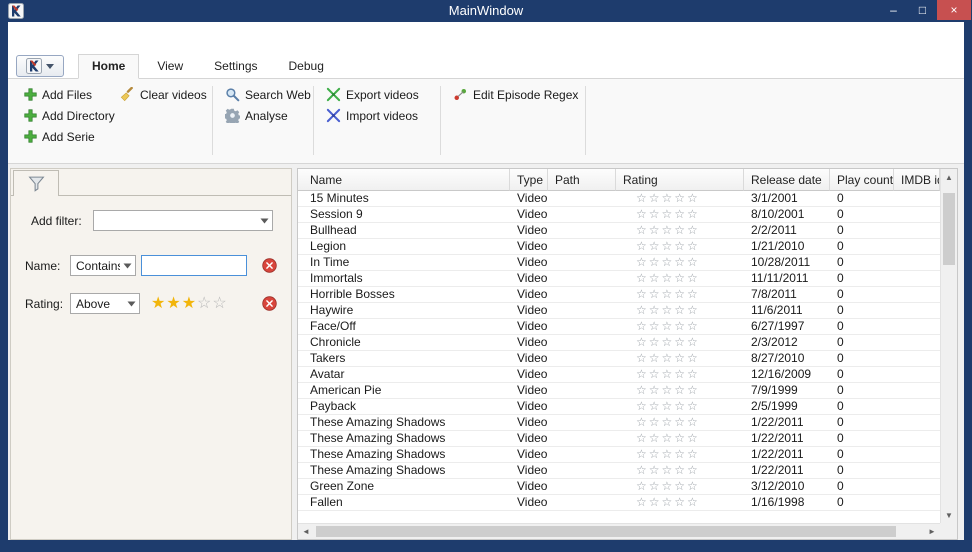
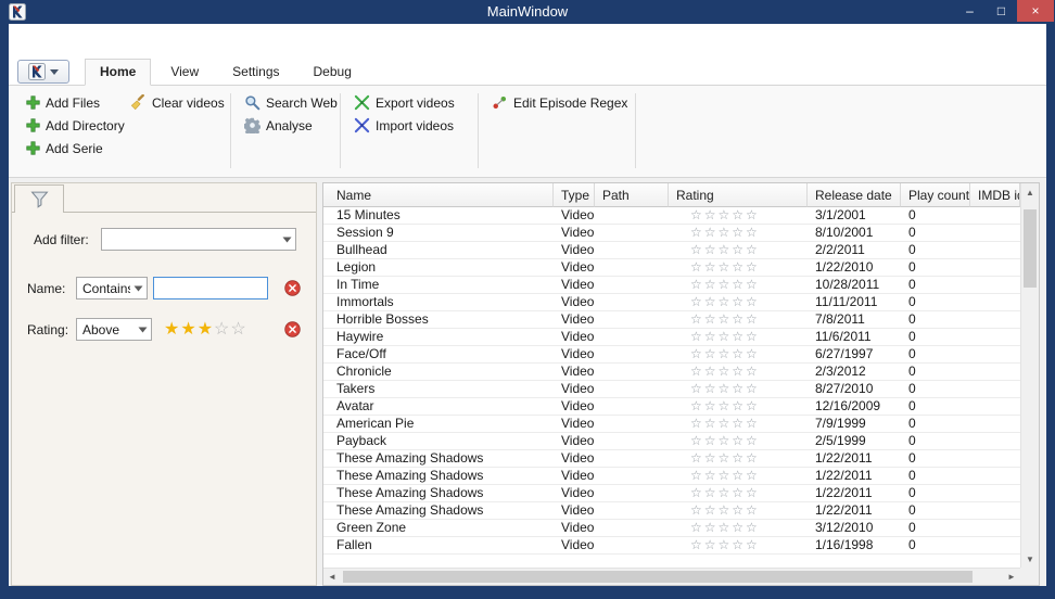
  MainWindow
  –
  □
  ×
  Home
  View
  Settings
  Debug
  Add Files
  Add Directory
  Add Serie
  Clear videos
  Search Web
  Analyse
  Export videos
  Import videos
  Edit Episode Regex
  Add filter:
  Name:
  Contain
  Rating:
  Above
  ★★★☆☆
  Name
  Type
  Path
  Rating
  Release date
  Play count
  IMDB i
  15 Minutes
  Video
  ☆☆☆☆☆
  3/1/2001
  0
  Session 9
  Video
  ☆☆☆☆☆
  8/10/2001
  0
  Bullhead
  Video
  ☆☆☆☆☆
  2/2/2011
  0
  Legion
  Video
  ☆☆☆☆☆
- 1/21/2010
+ 1/22/2010
  0
  In Time
  Video
  ☆☆☆☆☆
  10/28/2011
  0
  Immortals
  Video
  ☆☆☆☆☆
  11/11/2011
  0
  Horrible Bosses
  Video
  ☆☆☆☆☆
  7/8/2011
  0
  Haywire
  Video
  ☆☆☆☆☆
  11/6/2011
  0
  Face/Off
  Video
  ☆☆☆☆☆
  6/27/1997
  0
  Chronicle
  Video
  ☆☆☆☆☆
  2/3/2012
  0
  Takers
  Video
  ☆☆☆☆☆
  8/27/2010
  0
  Avatar
  Video
  ☆☆☆☆☆
  12/16/2009
  0
  American Pie
  Video
  ☆☆☆☆☆
  7/9/1999
  0
  Payback
  Video
  ☆☆☆☆☆
  2/5/1999
  0
  These Amazing Shadows
  Video
  ☆☆☆☆☆
  1/22/2011
  0
  These Amazing Shadows
  Video
  ☆☆☆☆☆
  1/22/2011
  0
  These Amazing Shadows
  Video
  ☆☆☆☆☆
  1/22/2011
  0
  These Amazing Shadows
  Video
  ☆☆☆☆☆
  1/22/2011
  0
  Green Zone
  Video
  ☆☆☆☆☆
  3/12/2010
  0
  Fallen
  Video
  ☆☆☆☆☆
  1/16/1998
  0
  ▲
  ▼
  ◄
  ►
